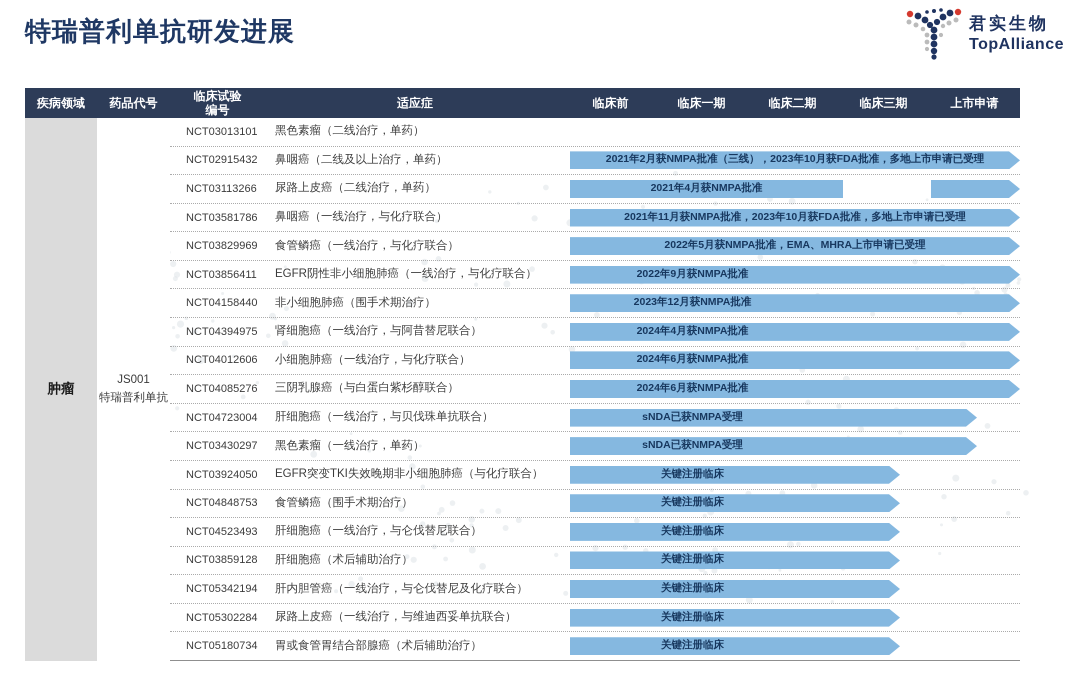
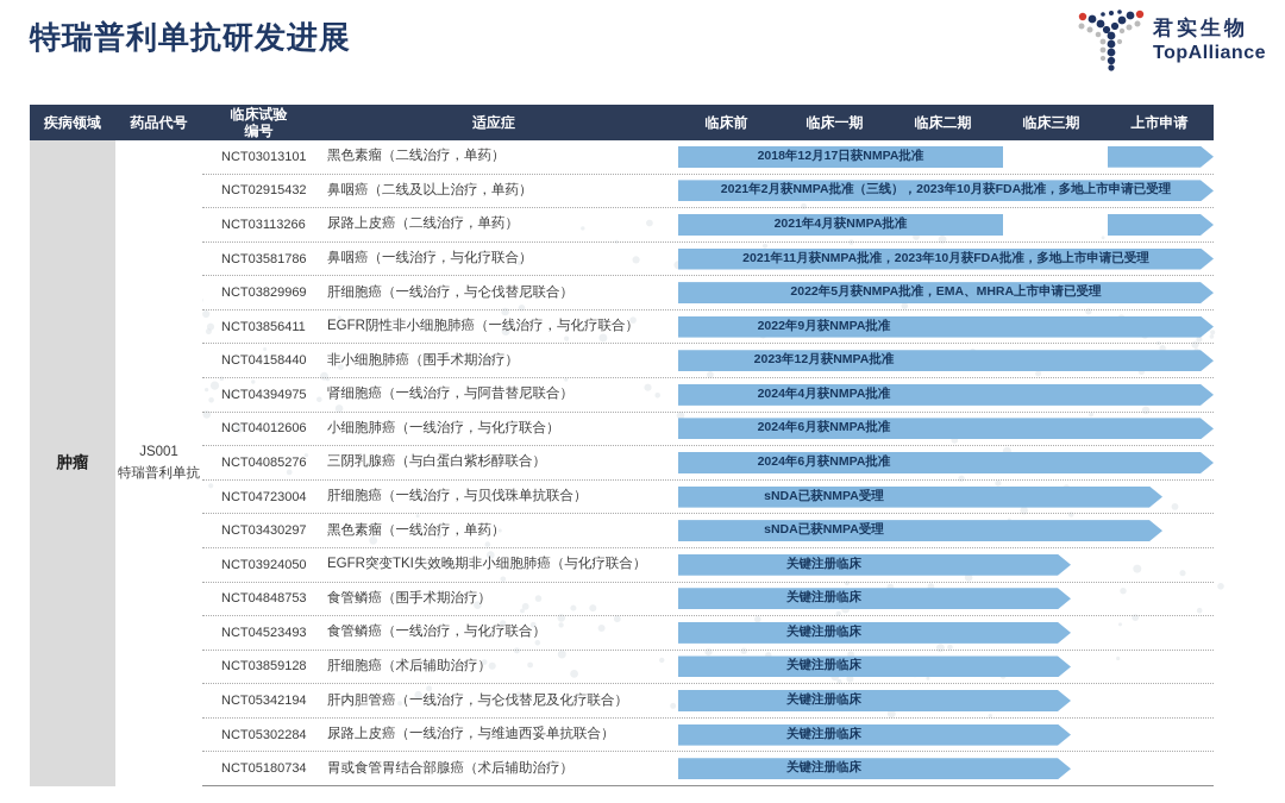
  特瑞普利单抗研发进展
  君实生物
  TopAlliance
  疾病领域
  药品代号
  临床试验编号
  适应症
  临床前
  临床一期
  临床二期
  临床三期
  上市申请
  肿瘤
  JS001
  特瑞普利单抗
  NCT03013101
  黑色素瘤（二线治疗，单药）
+ 2018年12月17日获NMPA批准
  NCT02915432
  鼻咽癌（二线及以上治疗，单药）
  2021年2月获NMPA批准（三线），2023年10月获FDA批准，多地上市申请已受理
  NCT03113266
  尿路上皮癌（二线治疗，单药）
  2021年4月获NMPA批准
  NCT03581786
  鼻咽癌（一线治疗，与化疗联合）
  2021年11月获NMPA批准，2023年10月获FDA批准，多地上市申请已受理
  NCT03829969
- 食管鳞癌（一线治疗，与化疗联合）
+ 肝细胞癌（一线治疗，与仑伐替尼联合）
  2022年5月获NMPA批准，EMA、MHRA上市申请已受理
  NCT03856411
  EGFR阴性非小细胞肺癌（一线治疗，与化疗联合）
  2022年9月获NMPA批准
  NCT04158440
  非小细胞肺癌（围手术期治疗）
  2023年12月获NMPA批准
  NCT04394975
  肾细胞癌（一线治疗，与阿昔替尼联合）
  2024年4月获NMPA批准
  NCT04012606
  小细胞肺癌（一线治疗，与化疗联合）
  2024年6月获NMPA批准
  NCT04085276
  三阴乳腺癌（与白蛋白紫杉醇联合）
  2024年6月获NMPA批准
  NCT04723004
  肝细胞癌（一线治疗，与贝伐珠单抗联合）
  sNDA已获NMPA受理
  NCT03430297
  黑色素瘤（一线治疗，单药）
  sNDA已获NMPA受理
  NCT03924050
  EGFR突变TKI失效晚期非小细胞肺癌（与化疗联合）
  关键注册临床
  NCT04848753
  食管鳞癌（围手术期治疗）
  关键注册临床
  NCT04523493
- 肝细胞癌（一线治疗，与仑伐替尼联合）
+ 食管鳞癌（一线治疗，与化疗联合）
  关键注册临床
  NCT03859128
  肝细胞癌（术后辅助治疗）
  关键注册临床
  NCT05342194
  肝内胆管癌（一线治疗，与仑伐替尼及化疗联合）
  关键注册临床
  NCT05302284
  尿路上皮癌（一线治疗，与维迪西妥单抗联合）
  关键注册临床
  NCT05180734
  胃或食管胃结合部腺癌（术后辅助治疗）
  关键注册临床
